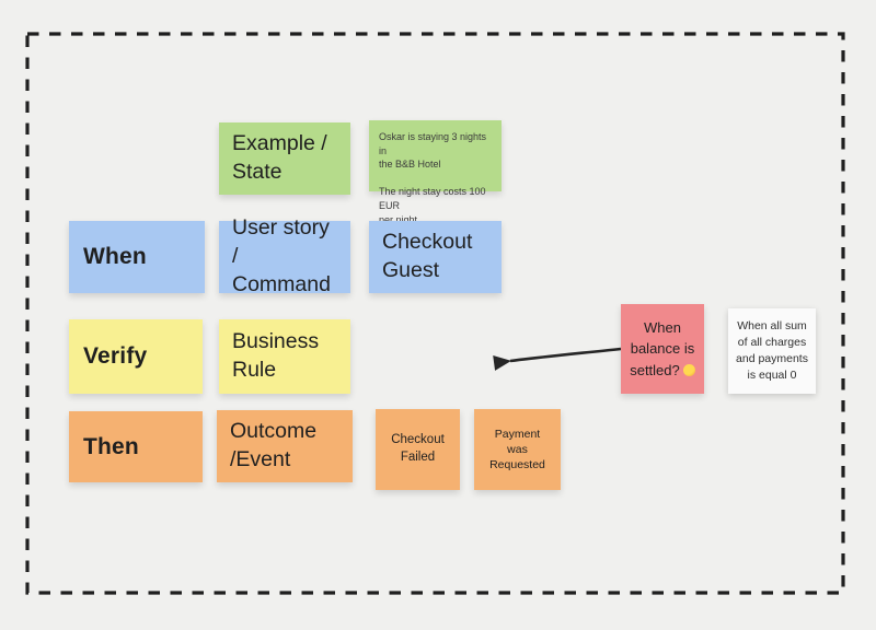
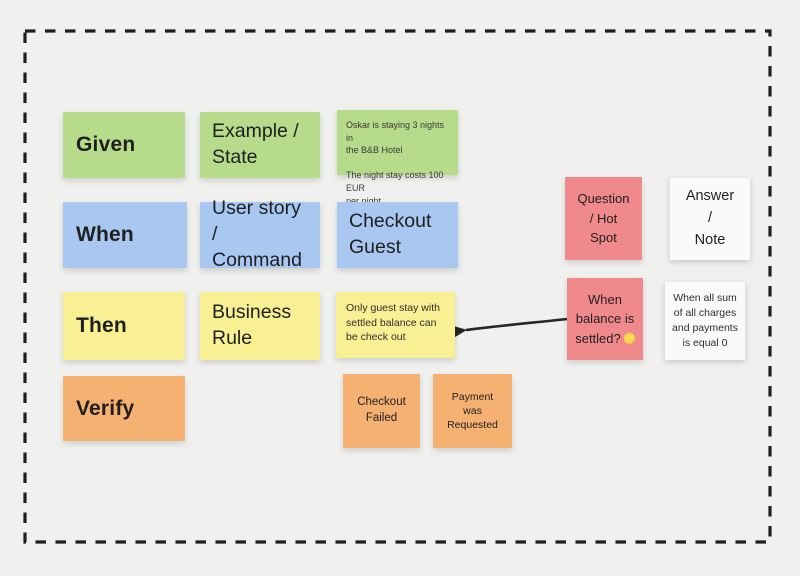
+ Given
  Example /
  State
  Oskar is staying 3 nights in
  the B&B Hotel
  The night stay costs 100 EUR
  per night
  When
  User story /
  Command
  Checkout
  Guest
- Verify
+ Then
  Business
  Rule
+ Only guest stay with
+ settled balance can
+ be check out
- Then
+ Verify
- Outcome
- /Event
  Checkout
  Failed
  Payment
  was
  Requested
+ Question
+ / Hot
+ Spot
+ Answer
+ /
+ Note
  When
  balance is
  settled?
  When all sum
  of all charges
  and payments
  is equal 0
